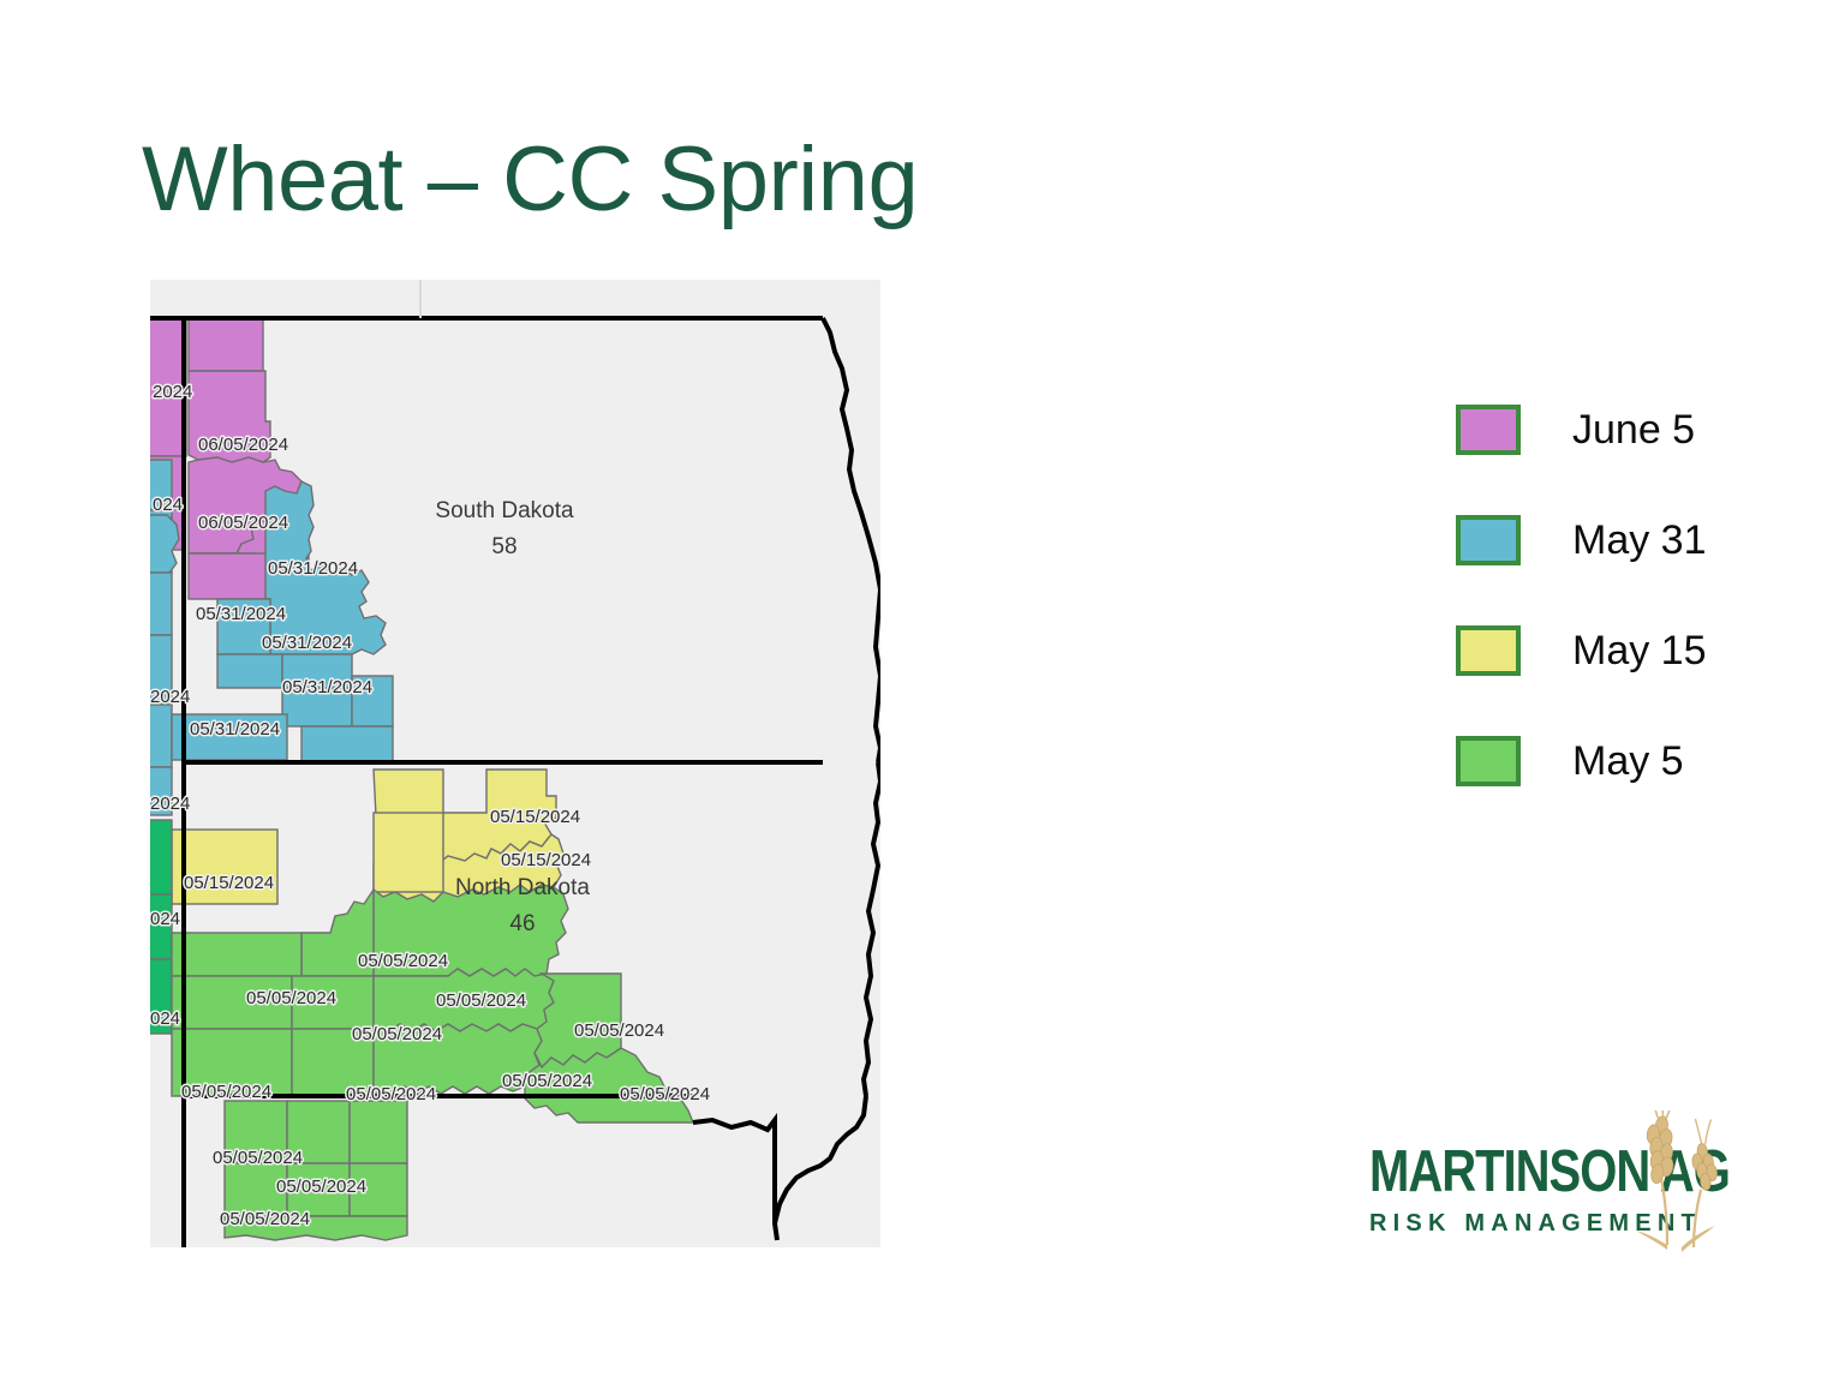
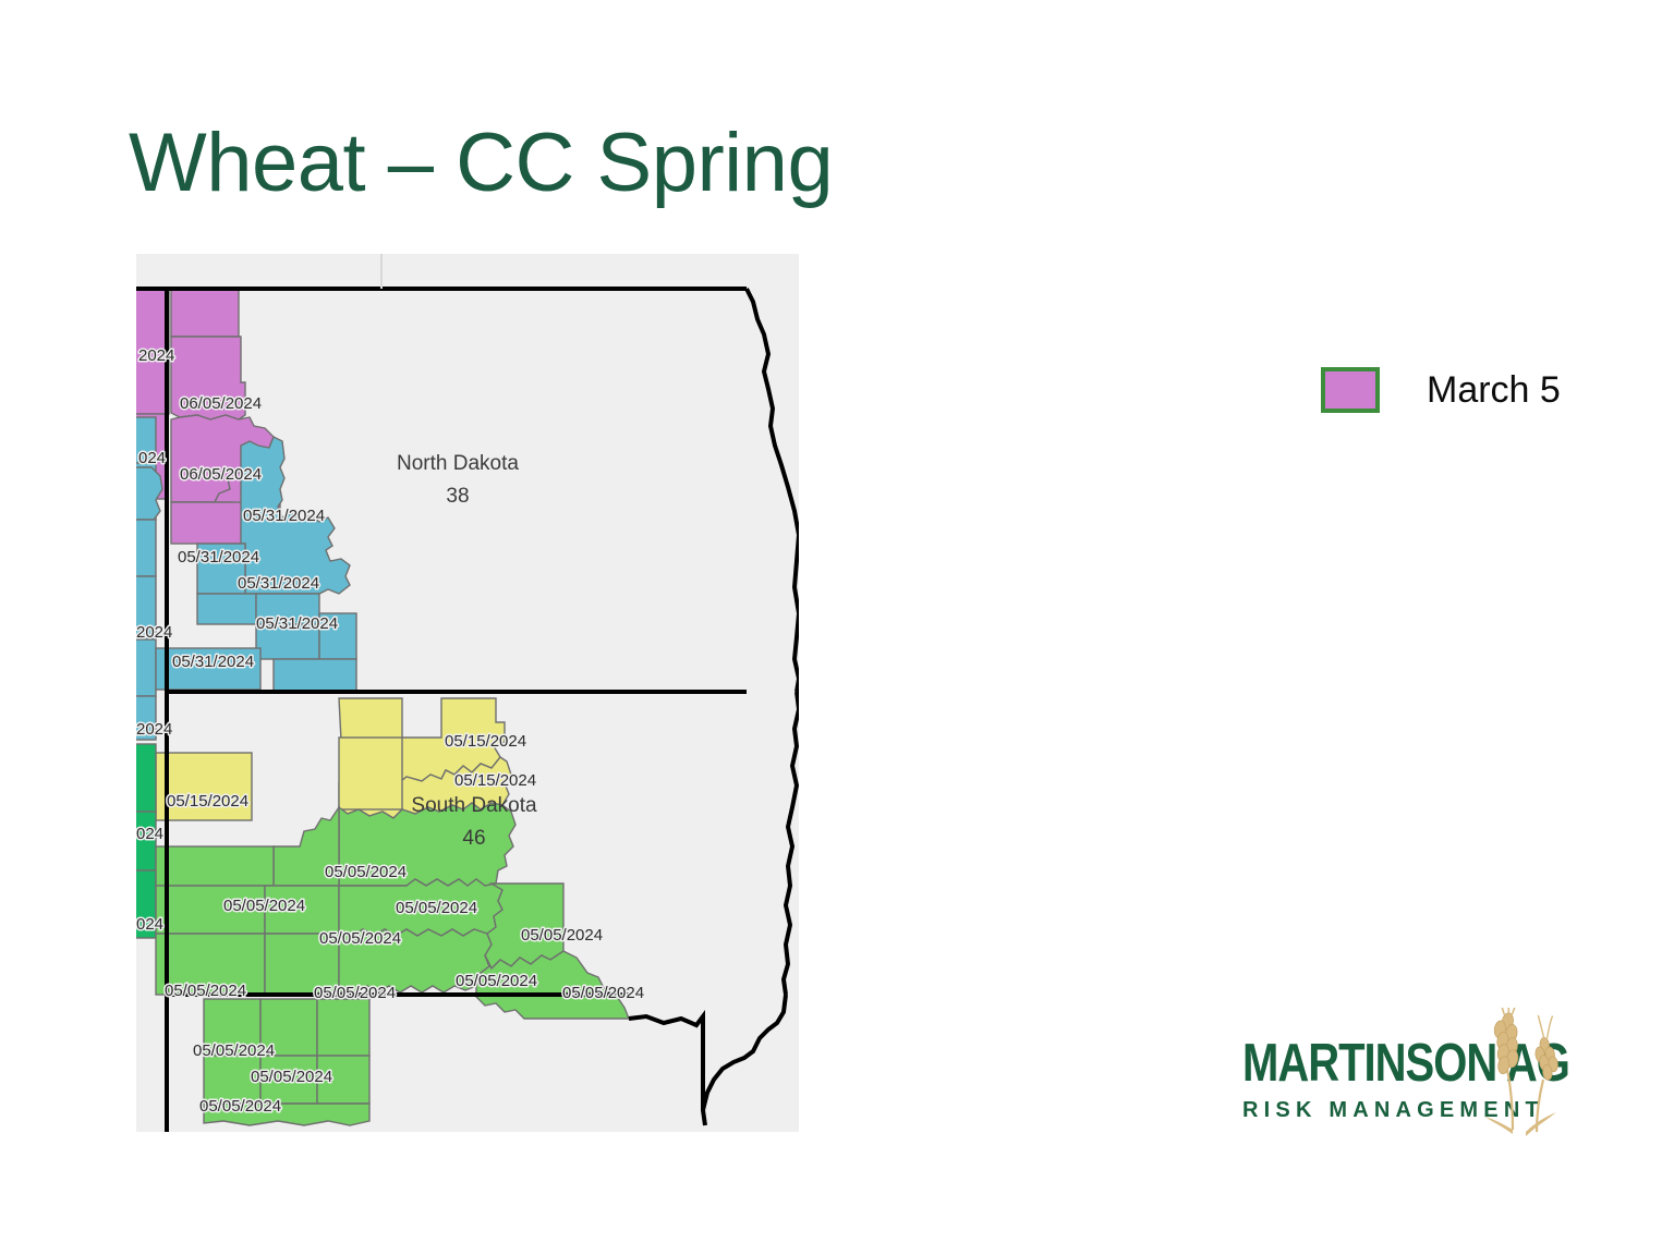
  Wheat – CC Spring
- South Dakota
+ North Dakota
- 58
+ 38
- North Dakota
+ South Dakota
  46
  2024
  06/05/2024
  024
  06/05/2024
  05/31/2024
  05/31/2024
  05/31/2024
  2024
  05/31/2024
  05/31/2024
  2024
  05/15/2024
  05/15/2024
  05/15/2024
  024
  05/05/2024
  024
  05/05/2024
  05/05/2024
  05/05/2024
  05/05/2024
  05/05/2024
  05/05/2024
  05/05/2024
  05/05/2024
  05/05/2024
  05/05/2024
  05/05/2024
- June 5
+ March 5
- May 31
- May 15
- May 5
  MARTINSON
  RISK MANAGEME
